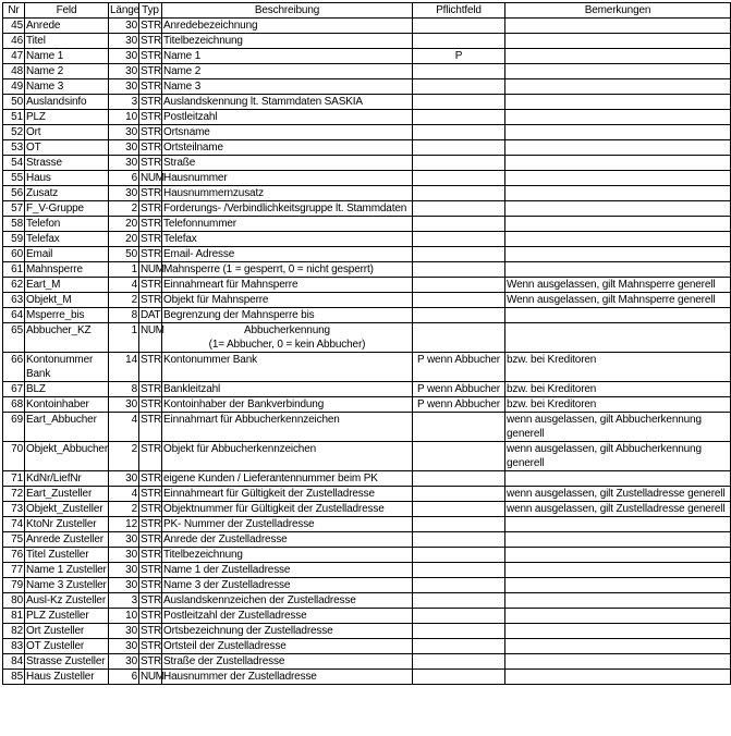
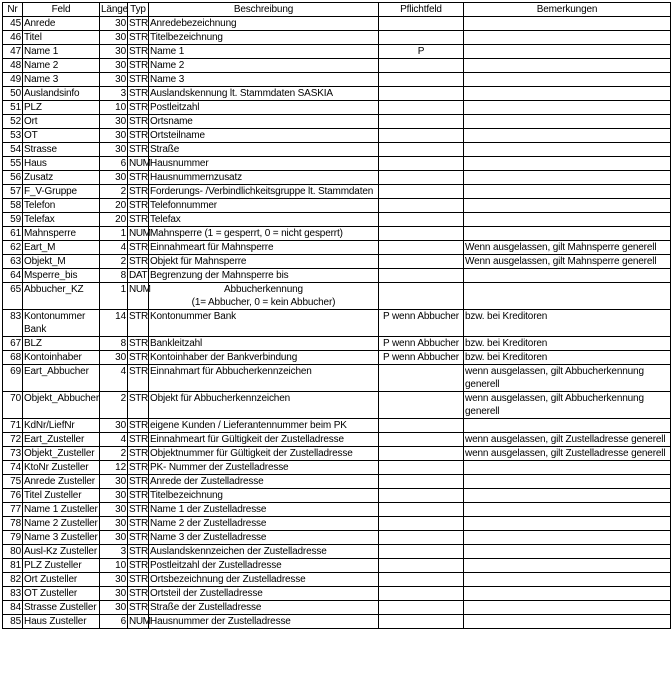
  Nr	Feld	Länge	Typ	Beschreibung	Pflichtfeld	Bemerkungen
  45	Anrede	30	STR	Anredebezeichnung
  46	Titel	30	STR	Titelbezeichnung
  47	Name 1	30	STR	Name 1	P
  48	Name 2	30	STR	Name 2
  49	Name 3	30	STR	Name 3
  50	Auslandsinfo	3	STR	Auslandskennung lt. Stammdaten SASKIA
  51	PLZ	10	STR	Postleitzahl
  52	Ort	30	STR	Ortsname
  53	OT	30	STR	Ortsteilname
  54	Strasse	30	STR	Straße
  55	Haus	6	NUM	Hausnummer
  56	Zusatz	30	STR	Hausnummernzusatz
  57	F_V-Gruppe	2	STR	Forderungs- /Verbindlichkeitsgruppe lt. Stammdaten
  58	Telefon	20	STR	Telefonnummer
  59	Telefax	20	STR	Telefax
- 60	Email	50	STR	Email- Adresse
  61	Mahnsperre	1	NUM	Mahnsperre (1 = gesperrt, 0 = nicht gesperrt)
  62	Eart_M	4	STR	Einnahmeart für Mahnsperre		Wenn ausgelassen, gilt Mahnsperre generell
  63	Objekt_M	2	STR	Objekt für Mahnsperre		Wenn ausgelassen, gilt Mahnsperre generell
  64	Msperre_bis	8	DAT	Begrenzung der Mahnsperre bis
  65	Abbucher_KZ	1	NUM	Abbucherkennung (1= Abbucher, 0 = kein Abbucher)
- 66	Kontonummer Bank	14	STR	Kontonummer Bank	P wenn Abbucher	bzw. bei Kreditoren
+ 83	Kontonummer Bank	14	STR	Kontonummer Bank	P wenn Abbucher	bzw. bei Kreditoren
  67	BLZ	8	STR	Bankleitzahl	P wenn Abbucher	bzw. bei Kreditoren
  68	Kontoinhaber	30	STR	Kontoinhaber der Bankverbindung	P wenn Abbucher	bzw. bei Kreditoren
  69	Eart_Abbucher	4	STR	Einnahmart für Abbucherkennzeichen		wenn ausgelassen, gilt Abbucherkennung generell
  70	Objekt_Abbucher	2	STR	Objekt für Abbucherkennzeichen		wenn ausgelassen, gilt Abbucherkennung generell
  71	KdNr/LiefNr	30	STR	eigene Kunden / Lieferantennummer beim PK
  72	Eart_Zusteller	4	STR	Einnahmeart für Gültigkeit der Zustelladresse		wenn ausgelassen, gilt Zustelladresse generell
  73	Objekt_Zusteller	2	STR	Objektnummer für Gültigkeit der Zustelladresse		wenn ausgelassen, gilt Zustelladresse generell
  74	KtoNr Zusteller	12	STR	PK- Nummer der Zustelladresse
  75	Anrede Zusteller	30	STR	Anrede der Zustelladresse
  76	Titel Zusteller	30	STR	Titelbezeichnung
  77	Name 1 Zusteller	30	STR	Name 1 der Zustelladresse
+ 78	Name 2 Zusteller	30	STR	Name 2 der Zustelladresse
  79	Name 3 Zusteller	30	STR	Name 3 der Zustelladresse
  80	Ausl-Kz Zusteller	3	STR	Auslandskennzeichen der Zustelladresse
  81	PLZ Zusteller	10	STR	Postleitzahl der Zustelladresse
  82	Ort Zusteller	30	STR	Ortsbezeichnung der Zustelladresse
  83	OT Zusteller	30	STR	Ortsteil der Zustelladresse
  84	Strasse Zusteller	30	STR	Straße der Zustelladresse
  85	Haus Zusteller	6	NUM	Hausnummer der Zustelladresse
